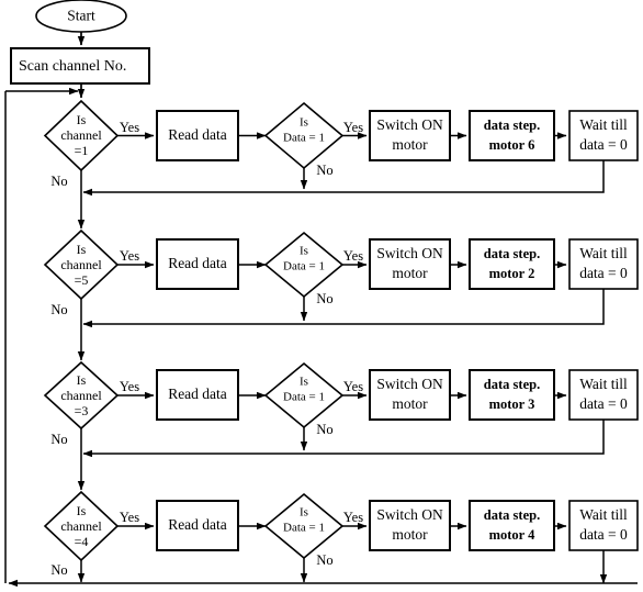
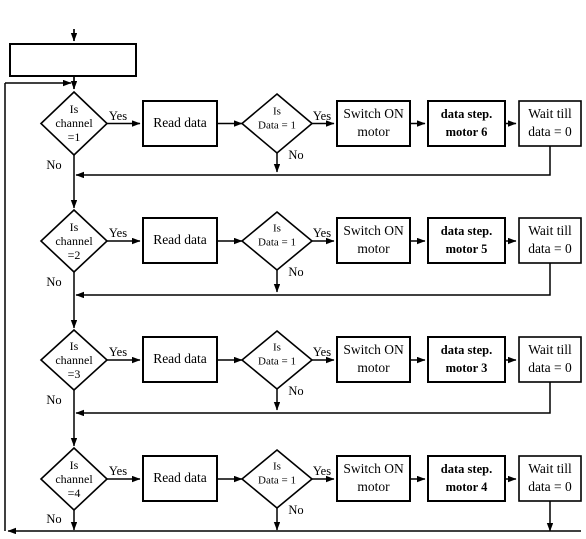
- Start
- Scan channel No.
  Is
  channel
  =1
  Yes
  No
  Read data
  Is
  Data = 1
  Yes
  No
  Switch ON
  motor
  data step.
  motor 6
  Wait till
  data = 0
  Is
  channel
- =5
+ =2
  Yes
  No
  Read data
  Is
  Data = 1
  Yes
  No
  Switch ON
  motor
  data step.
- motor 2
+ motor 5
  Wait till
  data = 0
  Is
  channel
  =3
  Yes
  No
  Read data
  Is
  Data = 1
  Yes
  No
  Switch ON
  motor
  data step.
  motor 3
  Wait till
  data = 0
  Is
  channel
  =4
  Yes
  No
  Read data
  Is
  Data = 1
  Yes
  No
  Switch ON
  motor
  data step.
  motor 4
  Wait till
  data = 0
